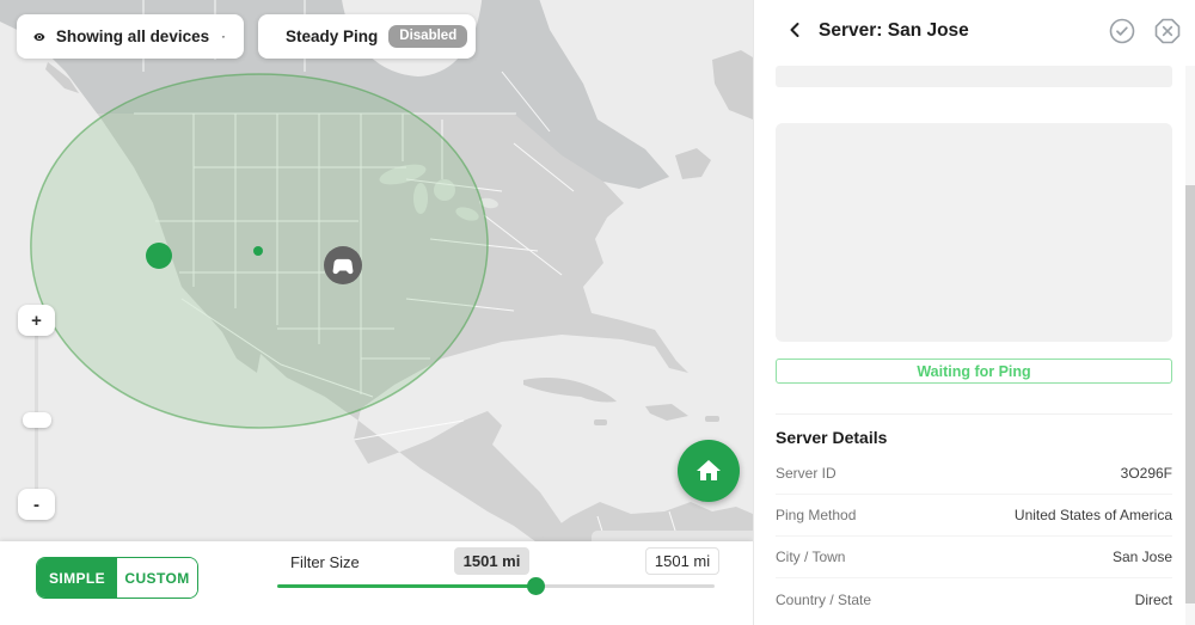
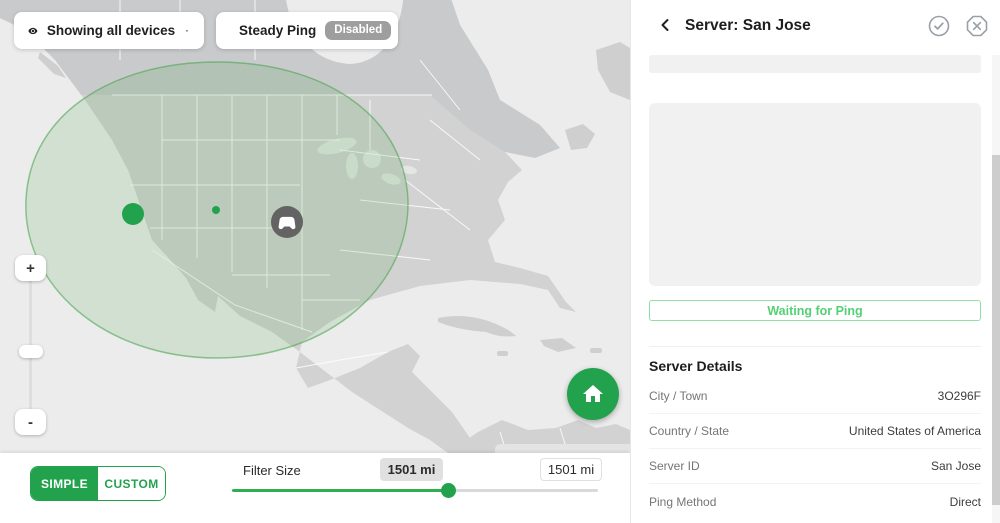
  Showing all devices
  Steady Ping
  Disabled
  +
  -
  SIMPLE
  CUSTOM
  Filter Size
  1501 mi
  1501 mi
  Server: San Jose
  Waiting for Ping
  Server Details
- Server ID
+ City / Town
  3O296F
- Ping Method
+ Country / State
  United States of America
- City / Town
+ Server ID
  San Jose
- Country / State
+ Ping Method
  Direct
